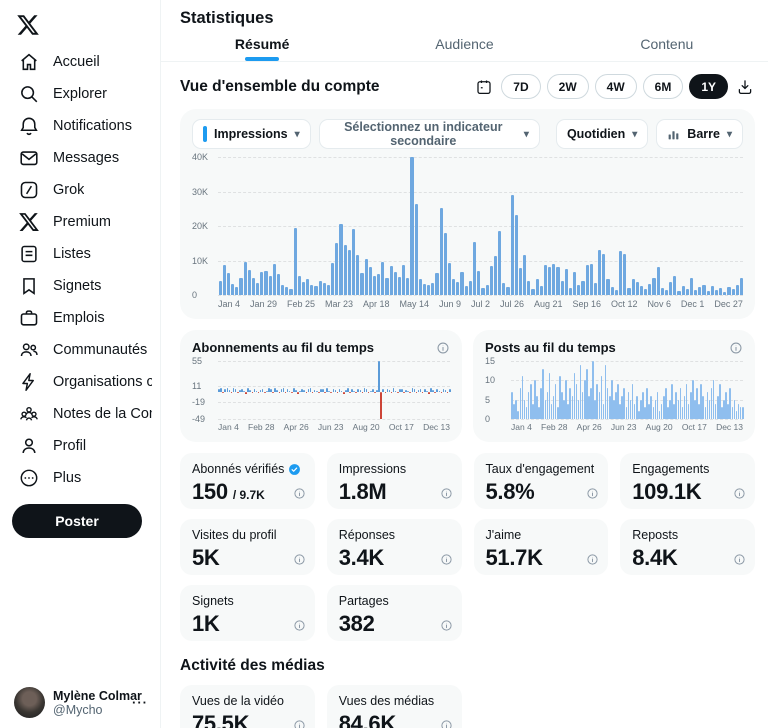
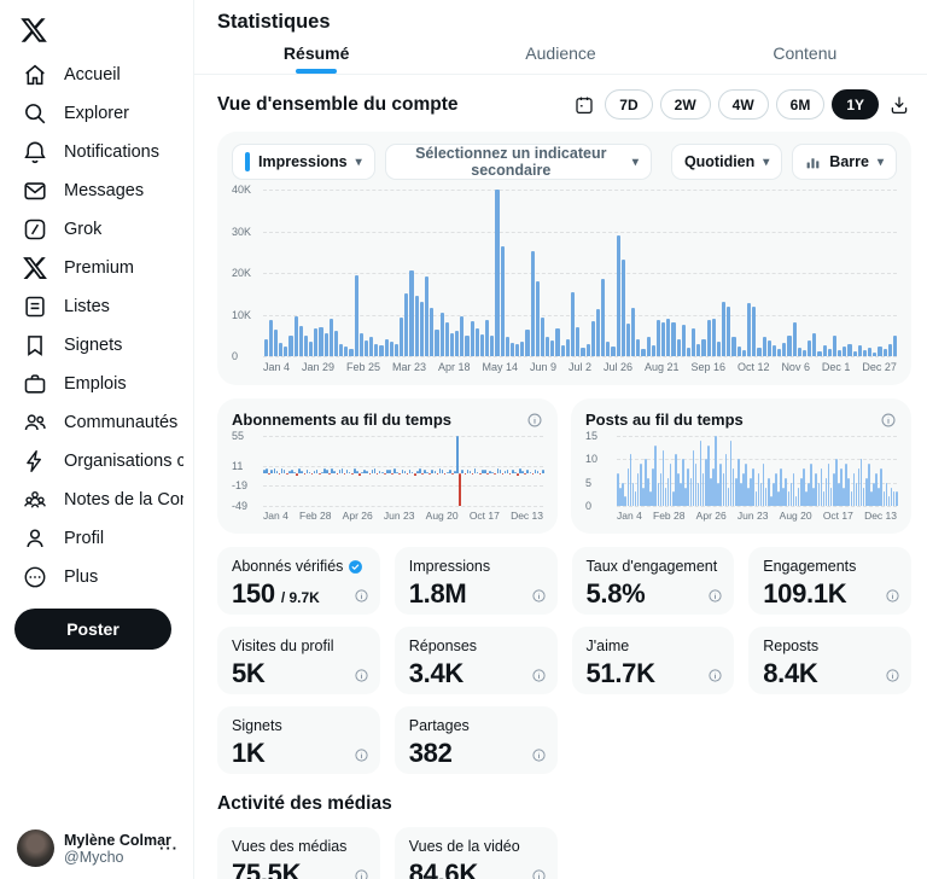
  Accueil
  Explorer
  Notifications
  Messages
  Grok
  Premium
  Listes
  Signets
  Emplois
  Communautés
  Organisations c
  Notes de la Co
  Profil
  Plus
  Poster
  Mylène Colmar
  @Mycho
  ···
  Statistiques
  Résumé
  Audience
  Contenu
  Vue d'ensemble du compte
  7D
  2W
  4W
  6M
  1Y
  Impressions
  ▾
  Sélectionnez un indicateur secondaire
  ▾
  Quotidien
  ▾
  Barre
  ▾
  40K
  30K
  20K
  10K
  0
  Jan 4
  Jan 29
  Feb 25
  Mar 23
  Apr 18
  May 14
  Jun 9
  Jul 2
  Jul 26
  Aug 21
  Sep 16
  Oct 12
  Nov 6
  Dec 1
  Dec 27
  Abonnements au fil du temps
  55
  11
  -19
  -49
  Jan 4
  Feb 28
  Apr 26
  Jun 23
  Aug 20
  Oct 17
  Dec 13
  Posts au fil du temps
  15
  10
  5
  0
  Jan 4
  Feb 28
  Apr 26
  Jun 23
  Aug 20
  Oct 17
  Dec 13
  Abonnés vérifiés
  150
  / 9.7K
  Impressions
  1.8M
  Taux d'engagement
  5.8%
  Engagements
  109.1K
  Visites du profil
  5K
  Réponses
  3.4K
  J'aime
  51.7K
  Reposts
  8.4K
  Signets
  1K
  Partages
  382
  Activité des médias
- Vues de la vidéo
+ Vues des médias
  75.5K
- Vues des médias
+ Vues de la vidéo
  84.6K
